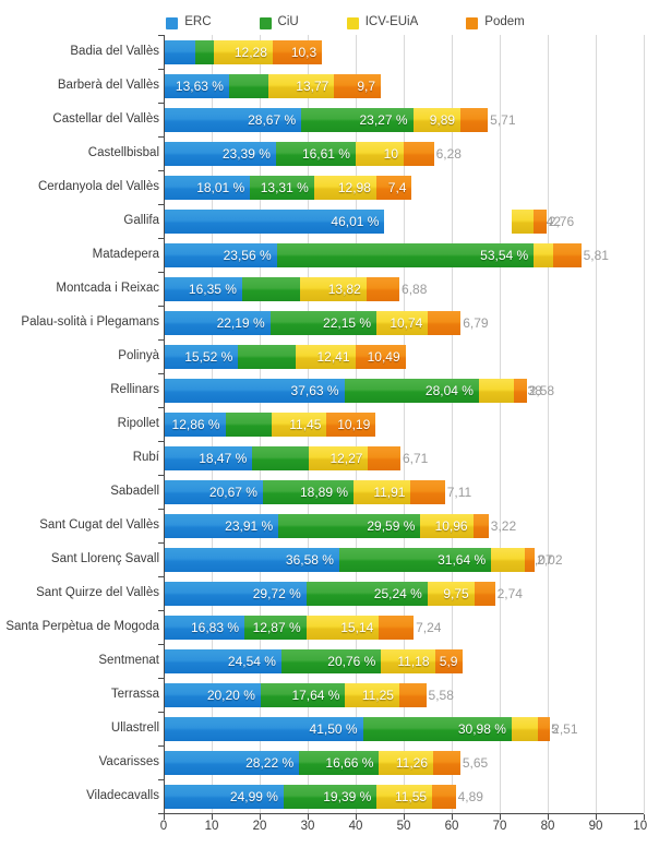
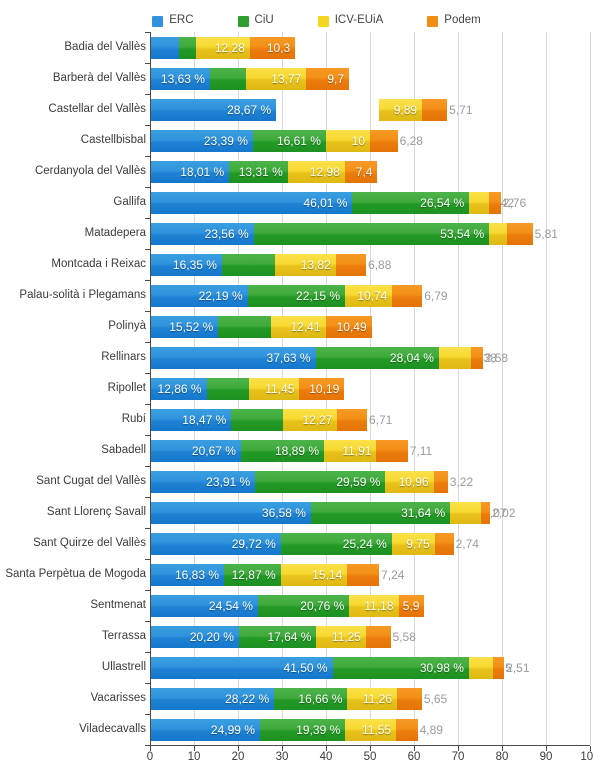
  ERC
  CiU
  ICV-EUiA
  Podem
  12,28
  10,3
  13,63 %
  13,77
  9,7
  28,67 %
- 23,27 %
  9,89
  5,71
  23,39 %
  16,61 %
  10
  6,28
  18,01 %
  13,31 %
  12,98
  7,4
  46,01 %
+ 26,54 %
  2,76
  23,56 %
  53,54 %
  5,81
  16,35 %
  13,82
  6,88
  22,19 %
  22,15 %
  10,74
  6,79
  15,52 %
  12,41
  10,49
  37,63 %
  28,04 %
  2,58
  12,86 %
  11,45
  10,19
  18,47 %
  12,27
  6,71
  20,67 %
  18,89 %
  11,91
  7,11
  23,91 %
  29,59 %
  10,96
  3,22
  36,58 %
  31,64 %
  ,07
  2,02
  29,72 %
  25,24 %
  9,75
  2,74
  16,83 %
  12,87 %
  15,14
  7,24
  24,54 %
  20,76 %
  11,18
  5,9
  20,20 %
  17,64 %
  11,25
  5,58
  41,50 %
  30,98 %
  2,51
  28,22 %
  16,66 %
  11,26
  5,65
  24,99 %
  19,39 %
  11,55
  4,89
  Badia del Vallès
  Barberà del Vallès
  Castellar del Vallès
  Castellbisbal
  Cerdanyola del Vallès
  Gallifa
  Matadepera
  Montcada i Reixac
  Palau-solità i Plegamans
  Polinyà
  Rellinars
  Ripollet
  Rubí
  Sabadell
  Sant Cugat del Vallès
  Sant Llorenç Savall
  Sant Quirze del Vallès
  Santa Perpètua de Mogoda
  Sentmenat
  Terrassa
  Ullastrell
  Vacarisses
  Viladecavalls
  0
  10
  20
  30
  40
  50
  60
  70
  80
  90
